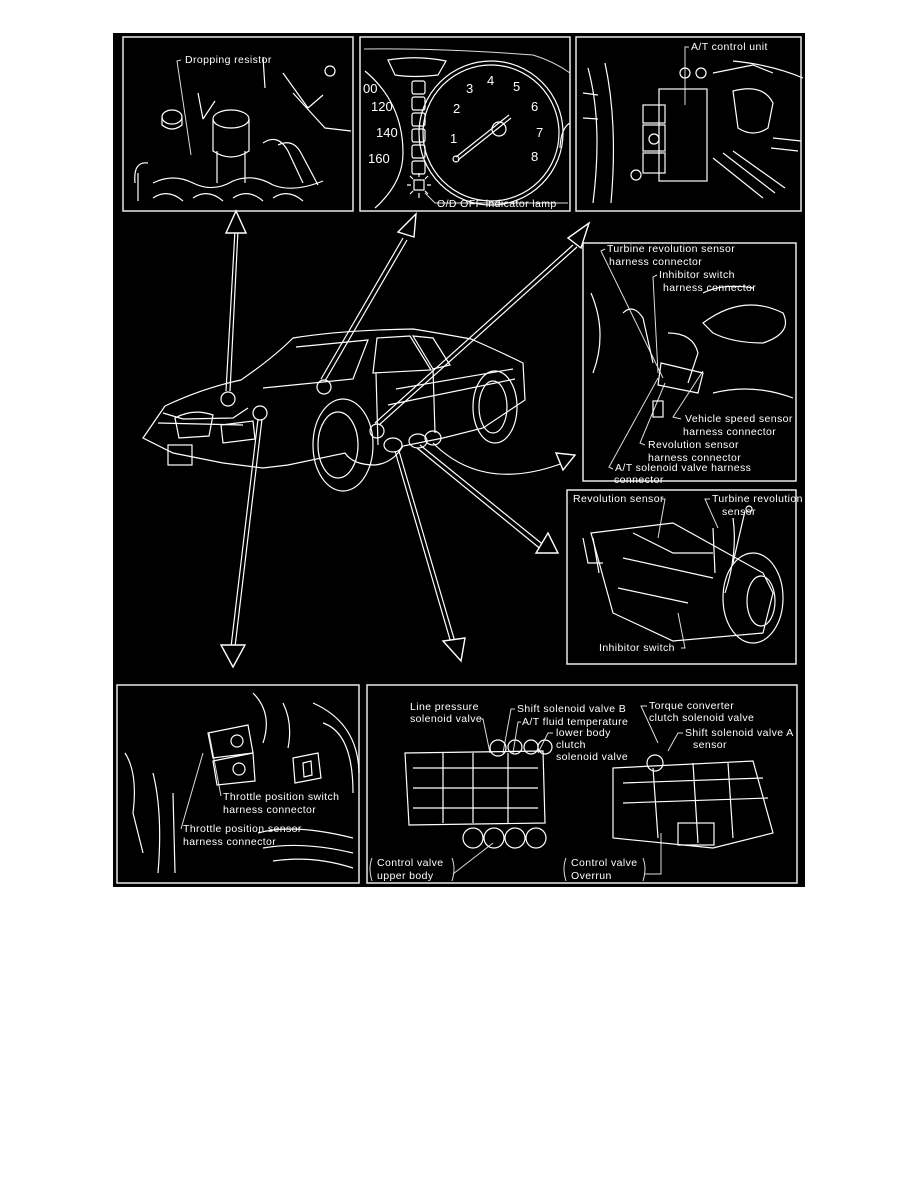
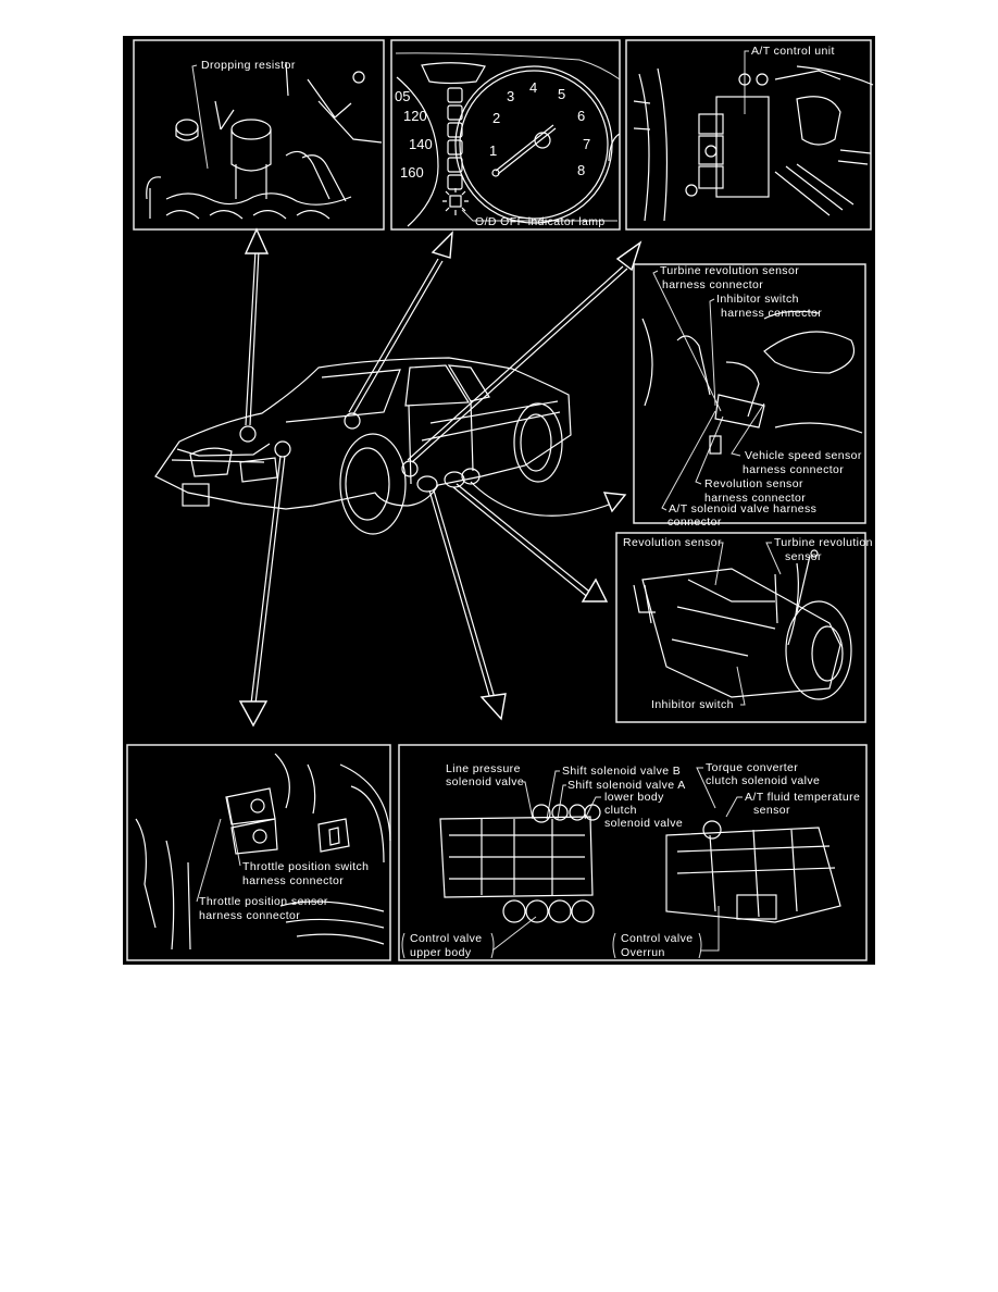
  Dropping resistor
- 00
+ 05
  120
  140
  160
  O/D OF indcator lamp
  1
  2
  3
  4
  5
  6
  7
  8
  A/T control unit
  Turbine revolution sensor
  harness connector
  Inhibitor switch
  harness cnnectr
  Vehicle speed sensor
  harness connector
  Revolution sensor
  harness connector
  A/T solenoid valve harness
  connector
  Revolution senso
  Turbine revolution
  sensr
  Inhibitor switch
  Throttle position switch
  harness connector
  Throttle position se
  harness connector
  Line pressure
  solenoid valv
  Shift solenoid valve B
- A/T fluid temperature
+ Shift solenoid valve A
  lower body
  clutch
  solenoid valve
  Torque converter
  clutch solenoid valve
- Shift solenoid valve A
+ A/T fluid temperature
  sensor
  Control valve
  upper body
  Control valve
  Overrun
